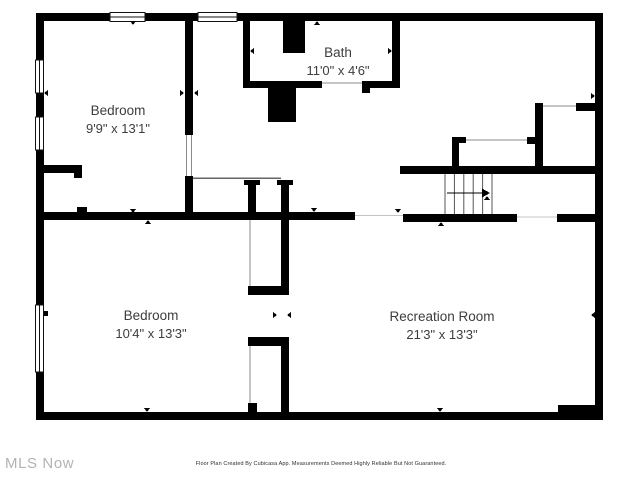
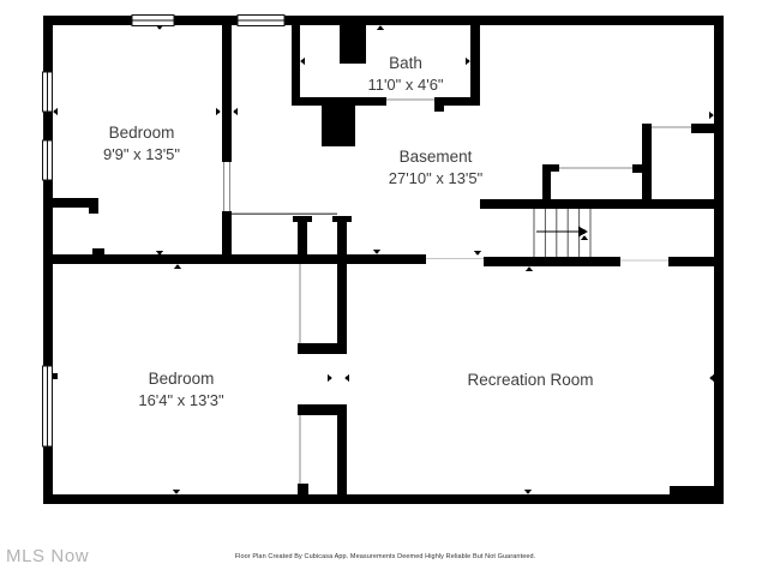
  Bedroom
- 9'9" x 13'1"
+ 9'9" x 13'5"
  Bath
  11'0" x 4'6"
+ Basement
+ 27'10" x 13'5"
  Bedroom
- 10'4" x 13'3"
+ 16'4" x 13'3"
  Recreation Room
- 21'3" x 13'3"
  MLS Now
